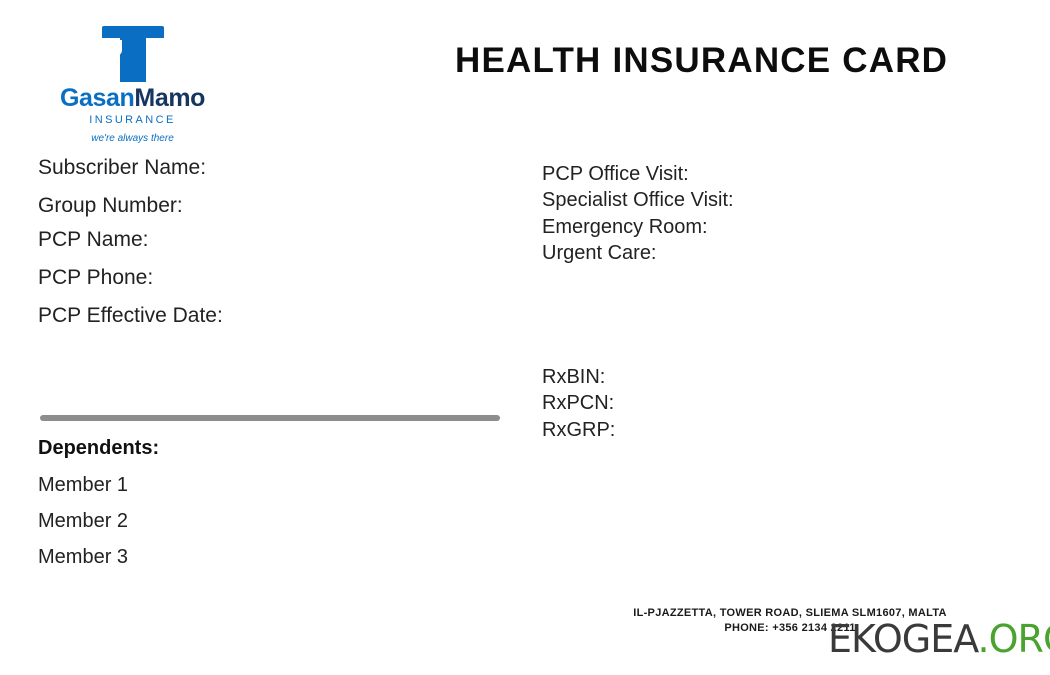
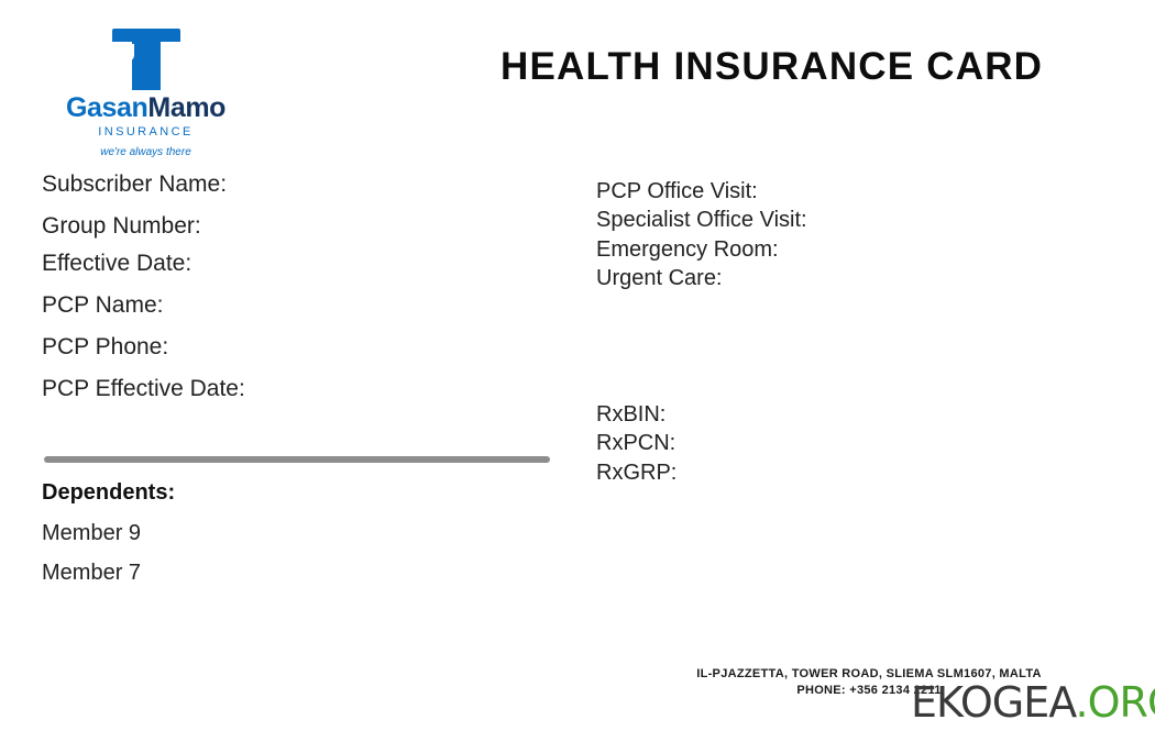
  GasanMamo
  INSURANCE
  we're always there
  HEALTH INSURANCE CARD
  Subscriber Name:
  Group Number:
+ Effective Date:
  PCP Name:
  PCP Phone:
  PCP Effective Date:
  Dependents:
- Member 1
+ Member 9
- Member 2
- Member 3
+ Member 7
  PCP Office Visit:
  Specialist Office Visit:
  Emergency Room:
  Urgent Care:
  RxBIN:
  RxPCN:
  RxGRP:
  IL-PJAZZETTA, TOWER ROAD, SLIEMA SLM1607, MALTA
  PHONE: +356 2134 2211
  EKOGEA.OR
